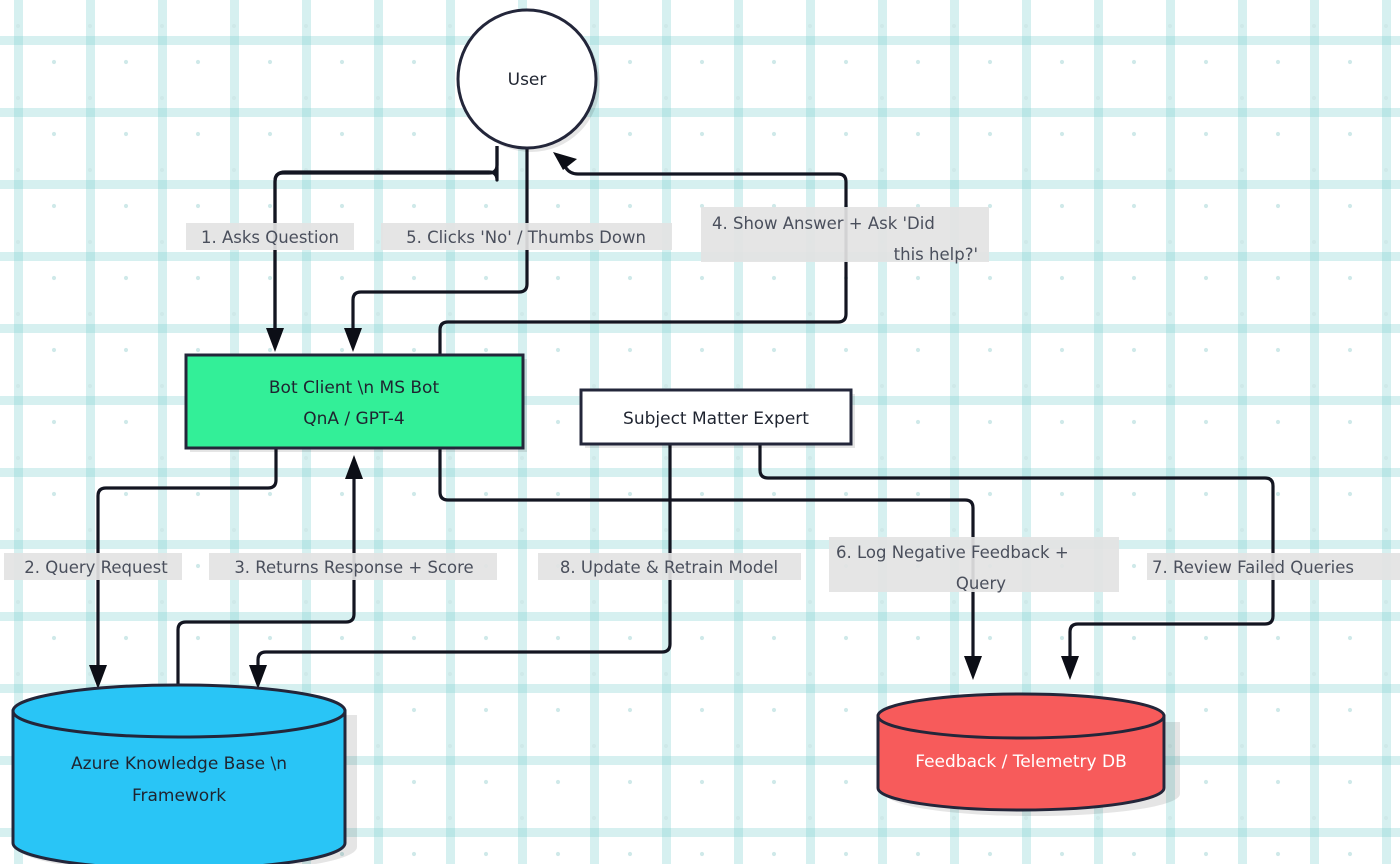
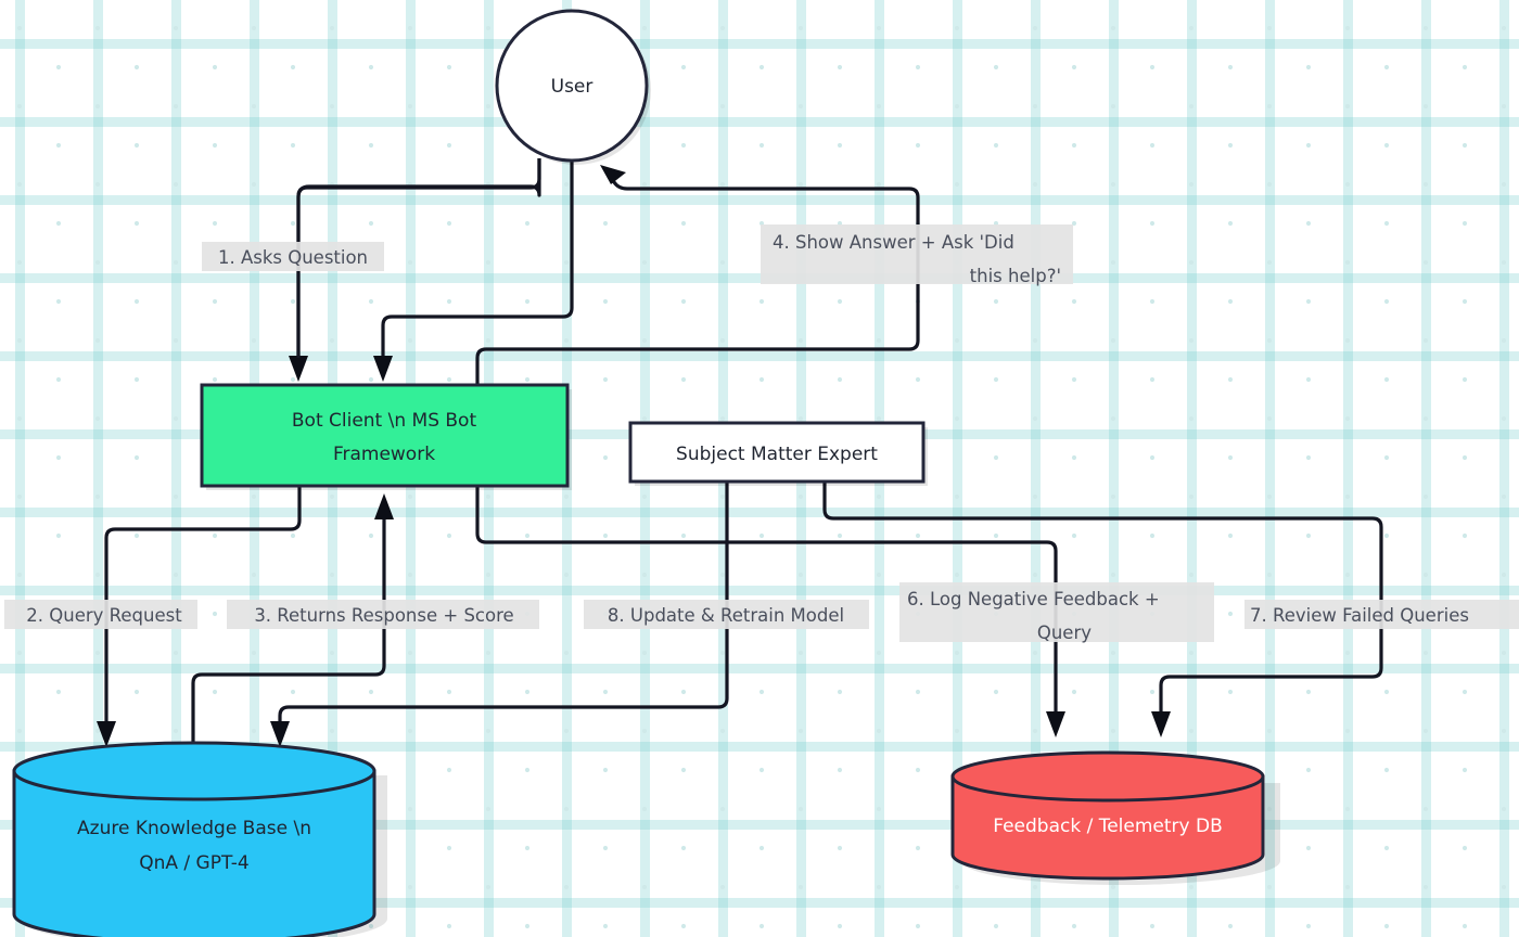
  User
  Bot Client \n MS Bot
- QnA / GPT-4
+ Framework
  Subject Matter Expert
  Azure Knowledge Base \n
- Framework
+ QnA / GPT-4
  Feedback / Telemetry DB
  1. Asks Question
- 5. Clicks 'No' / Thumbs Down
  4. Show Answer + Ask 'Did
  this help?'
  2. Query Request
  3. Returns Response + Score
  8. Update & Retrain Model
  6. Log Negative Feedback +
  Query
  7. Review Failed Queries
